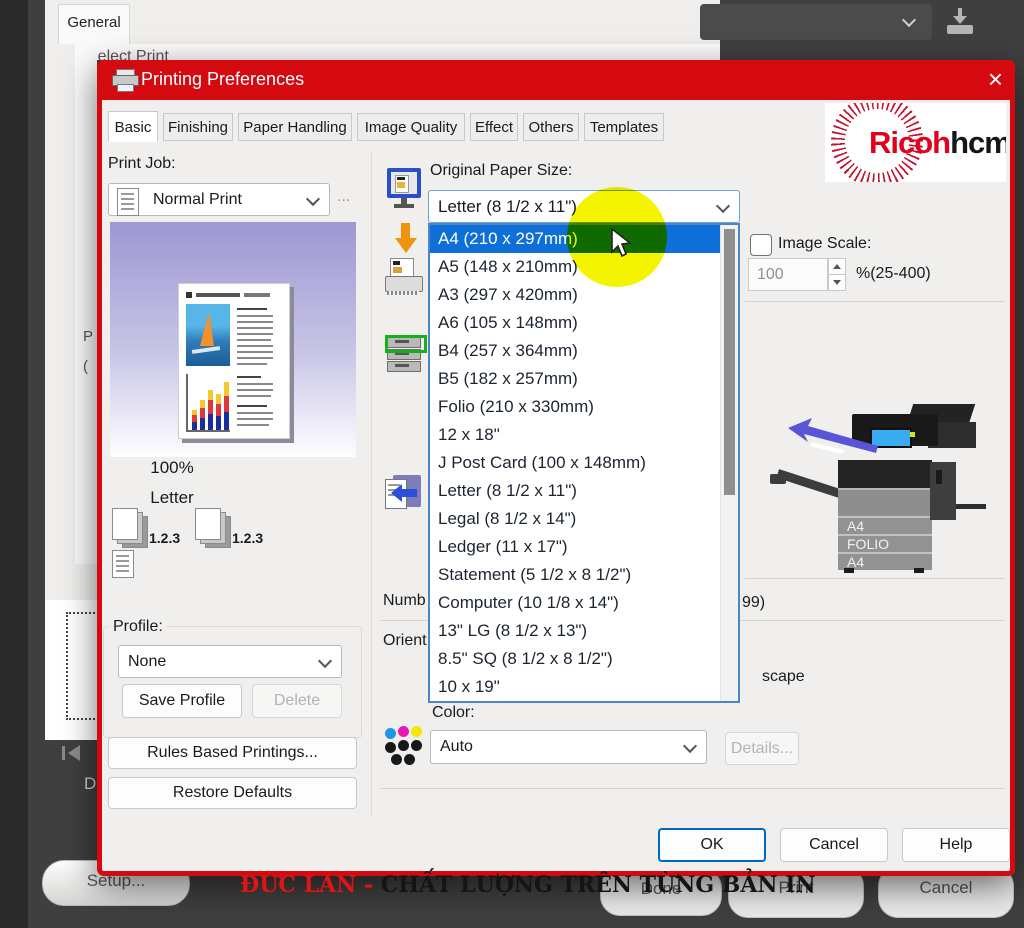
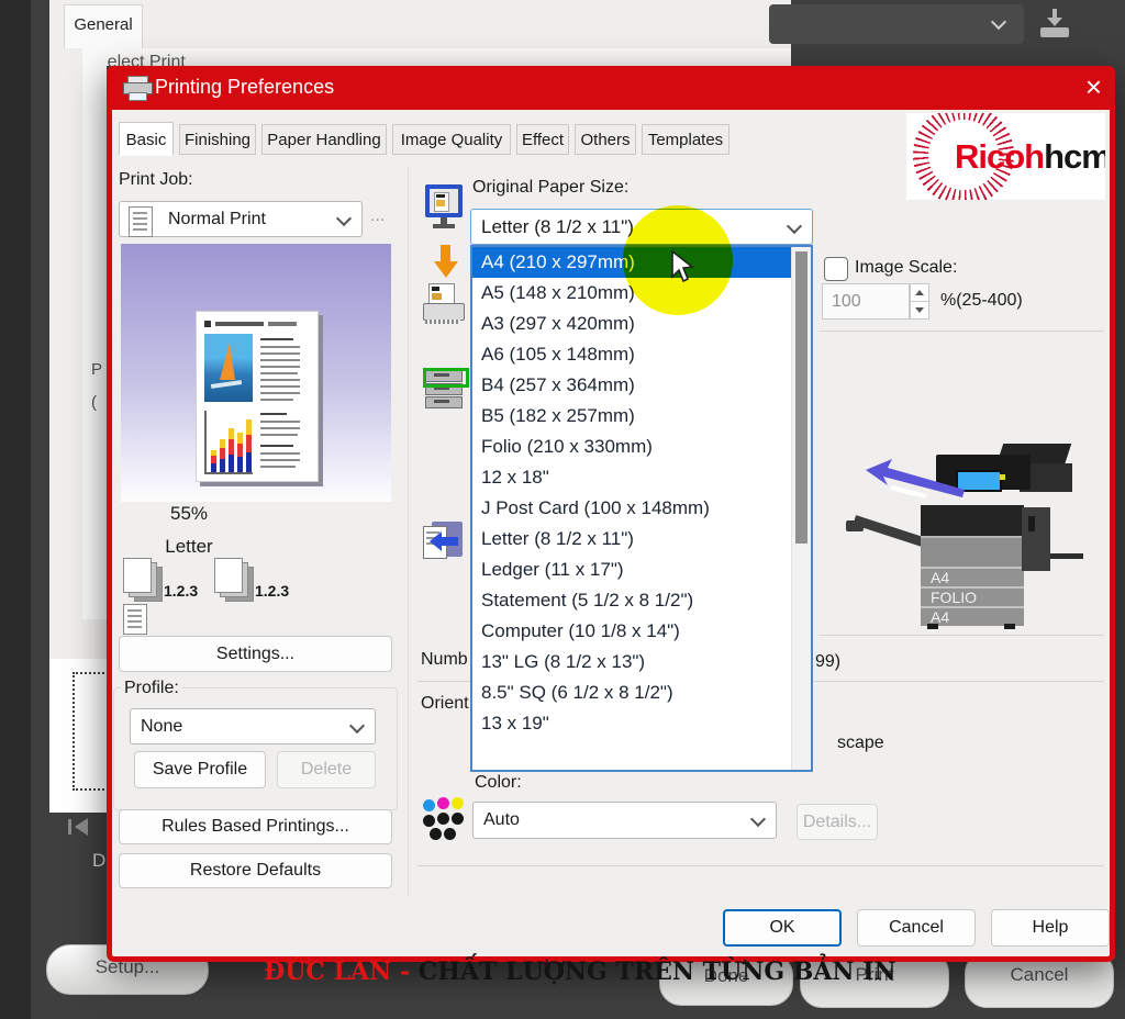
  General
  elect Print
  P
  (
  D
  Done
  Print
  Cancel
  Setup...
  Printing Preferences
  ×
  Basic
  Finishing
  Paper Handling
  Image Quality
  Effect
  Others
  Templates
  Print Job:
  Normal Print
  ...
- 100%
+ 55%
  Letter
  1.2.3
  1.2.3
+ Settings...
  Profile:
  None
  Save Profile
  Delete
  Rules Based Printings...
  Restore Defaults
  Original Paper Size:
  Letter (8 1/2 x 11")
  A4 (210 x 297mm
  A5 (148 x 210mm)
  A3 (297 x 420mm)
  A6 (105 x 148mm)
  B4 (257 x 364mm)
  B5 (182 x 257mm)
  Folio (210 x 330mm)
  12 x 18"
  J Post Card (100 x 148mm)
  Letter (8 1/2 x 11")
- Legal (8 1/2 x 14")
  Ledger (11 x 17")
  Statement (5 1/2 x 8 1/2")
  Computer (10 1/8 x 14")
  13" LG (8 1/2 x 13")
- 8.5" SQ (8 1/2 x 8 1/2")
+ 8.5" SQ (6 1/2 x 8 1/2")
- 10 x 19"
+ 13 x 19"
  Image Scale:
  100
  %(25-400)
  A4
  FOLIO
  A4
  Numb
  99)
  Orient
  scape
  Color:
  Auto
  Details...
  OK
  Cancel
  Help
  Ricohhcm
  ĐỨC LAN - CHẤT LƯỢNG TRÊN TỪNG BẢN IN
